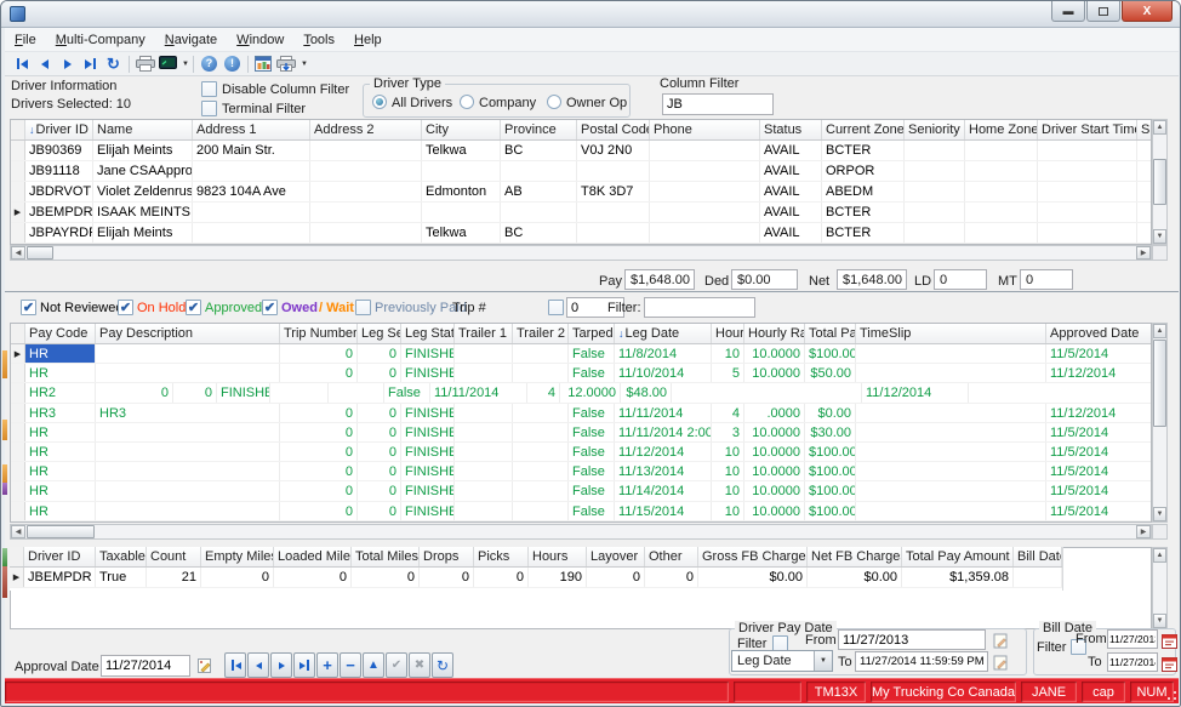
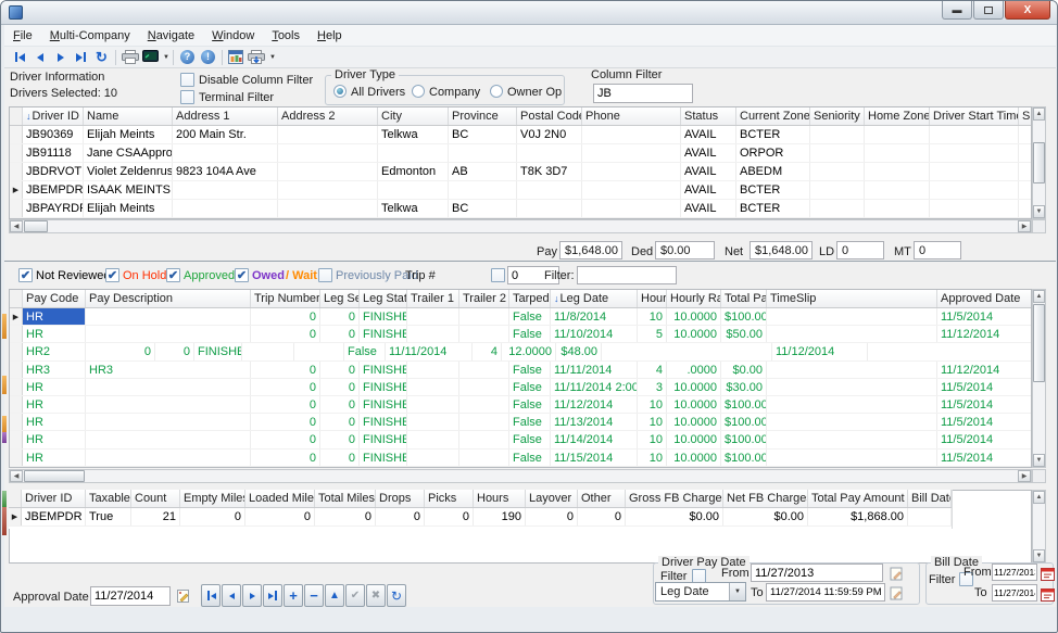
  ▬
  X
  File
  Multi-Company
  Navigate
  Window
  Tools
  Help
  ↻
  ?
  !
  Driver Information
  Drivers Selected: 10
  Disable Column Filter
  Terminal Filter
  Driver Type
  All Drivers
  Company
  Owner Op
  Column Filter
  JB
  ↓Driver ID
  Name
  Address 1
  Address 2
  City
  Province
  Postal Code
  Phone
  Status
  Current Zone
  Seniority
  Home Zone
  Driver Start Tim
  JB90369
  Elijah Meints
  200 Main Str.
  Telkwa
  BC
  V0J 2N0
  AVAIL
  BCTER
  JB91118
  Jane CSAAppro
  AVAIL
  ORPOR
  JBDRVOT
  Violet Zeldenrus
  9823 104A Ave
  Edmonton
  AB
  T8K 3D7
  AVAIL
  ABEDM
  JBEMPDR
  ISAAK MEINTS
  AVAIL
  BCTER
  JBPAYRD
  Elijah Meints
  Telkwa
  BC
  AVAIL
  BCTER
  Pay
  $1,648.00
  Ded
  $0.00
  Net
  $1,648.00
  LD
  0
  MT
  0
  ✔
  Not Reviewe
  ✔
  On Hold
  ✔
  Approved
  ✔
  Owed
  / Wait
  Previously Paid
  Trip #
  0
  Filter:
  Pay Code
  Pay Description
  Trip Number
  Leg Se
  Leg Stat
  Trailer 1
  Trailer 2
  Tarped
  ↓Leg Date
  Hour
  Hourly Ra
  Total Pa
  TimeSlip
  Approved Date
  HR
  0
  0
  FINISHE
  False
  11/8/2014
  10
  10.0000
  $100.00
  11/5/2014
  HR
  0
  0
  FINISHE
  False
  11/10/2014
  5
  10.0000
  $50.00
  11/12/2014
  HR2
  0
  0
  FINISHE
  False
  11/11/2014
  4
  12.0000
  $48.00
  11/12/2014
  HR3
  HR3
  0
  0
  FINISHE
  False
  11/11/2014
  4
  .0000
  $0.00
  11/12/2014
  HR
  0
  0
  FINISHE
  False
  11/11/2014 2:00
  3
  10.0000
  $30.00
  11/5/2014
  HR
  0
  0
  FINISHE
  False
  11/12/2014
  10
  10.0000
  $100.00
  11/5/2014
  HR
  0
  0
  FINISHE
  False
  11/13/2014
  10
  10.0000
  $100.00
  11/5/2014
  HR
  0
  0
  FINISHE
  False
  11/14/2014
  10
  10.0000
  $100.00
  11/5/2014
  HR
  0
  0
  FINISHE
  False
  11/15/2014
  10
  10.0000
  $100.00
  11/5/2014
  Driver ID
  Taxable
  Count
  Empty Mile
  Loaded Mile
  Total Miles
  Drops
  Picks
  Hours
  Layover
  Other
  Gross FB Charge
  Net FB Charge
  Total Pay Amount
  Bill Dat
  JBEMPDR
  True
  21
  0
  0
  0
  0
  0
  190
  0
  0
  $0.00
  $0.00
- $1,359.08
+ $1,868.00
  Approval Date
  11/27/2014
  +
  −
  ▲
  ✔
  ✖
  ↻
  Driver Pay Date
  Filter
  From
  11/27/2013
  Leg Date
  To
  11/27/2014 11:59:59 PM
  Bill Date
  Filter
  From
  11/27/201
  To
  11/27/201
- TM13X
- My Trucking Co Canada
- JANE
- cap
- NUM
